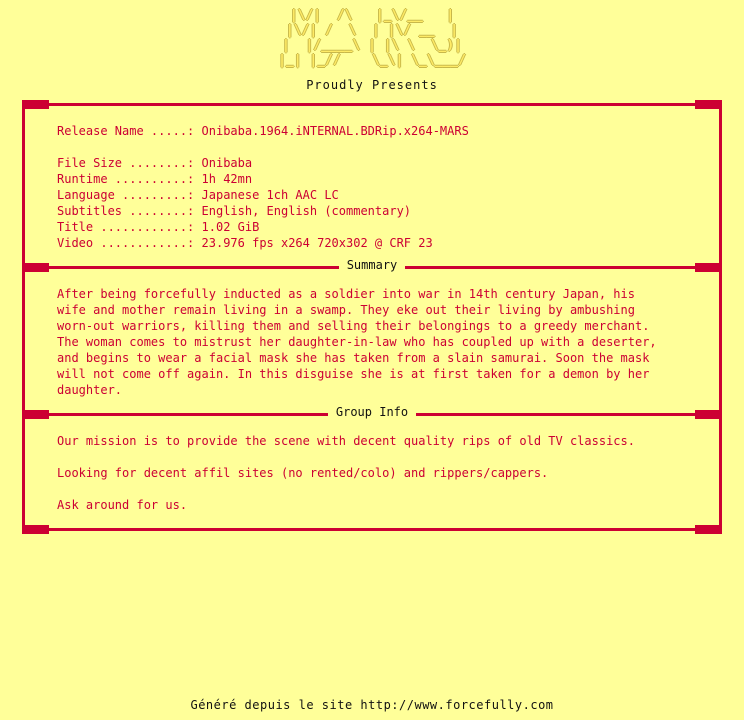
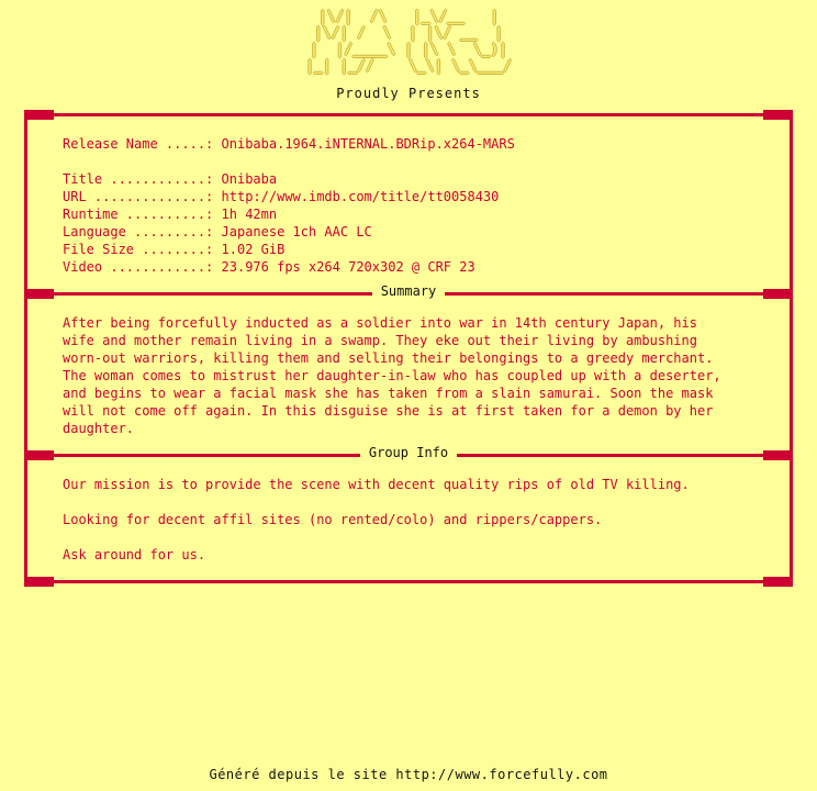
  |\/| /\ |_\/__ |
  |\/| / \ | |\/ __ |
  | |/____\ | |\ \ \_)|
  |_| |_// \_\| \_\___/
  Proudly Presents
  Release Name .....: Onibaba.1964.iNTERNAL.BDRip.x264-MARS
- File Size ........: Onibaba
+ Title ............: Onibaba
+ URL ..............: http://www.imdb.com/title/tt0058430
  Runtime ..........: 1h 42mn
  Language .........: Japanese 1ch AAC LC
- Subtitles ........: English, English (commentary)
- Title ............: 1.02 GiB
+ File Size ........: 1.02 GiB
  Video ............: 23.976 fps x264 720x302 @ CRF 23
  Summary
  After being forcefully inducted as a soldier into war in 14th century Japan, his
  wife and mother remain living in a swamp. They eke out their living by ambushing
  worn-out warriors, killing them and selling their belongings to a greedy merchant.
  The woman comes to mistrust her daughter-in-law who has coupled up with a deserter,
  and begins to wear a facial mask she has taken from a slain samurai. Soon the mask
  will not come off again. In this disguise she is at first taken for a demon by her
  daughter.
  Group Info
- Our mission is to provide the scene with decent quality rips of old TV classics.
+ Our mission is to provide the scene with decent quality rips of old TV killing.
  Looking for decent affil sites (no rented/colo) and rippers/cappers.
  Ask around for us.
  Généré depuis le site http://www.forcefully.com
